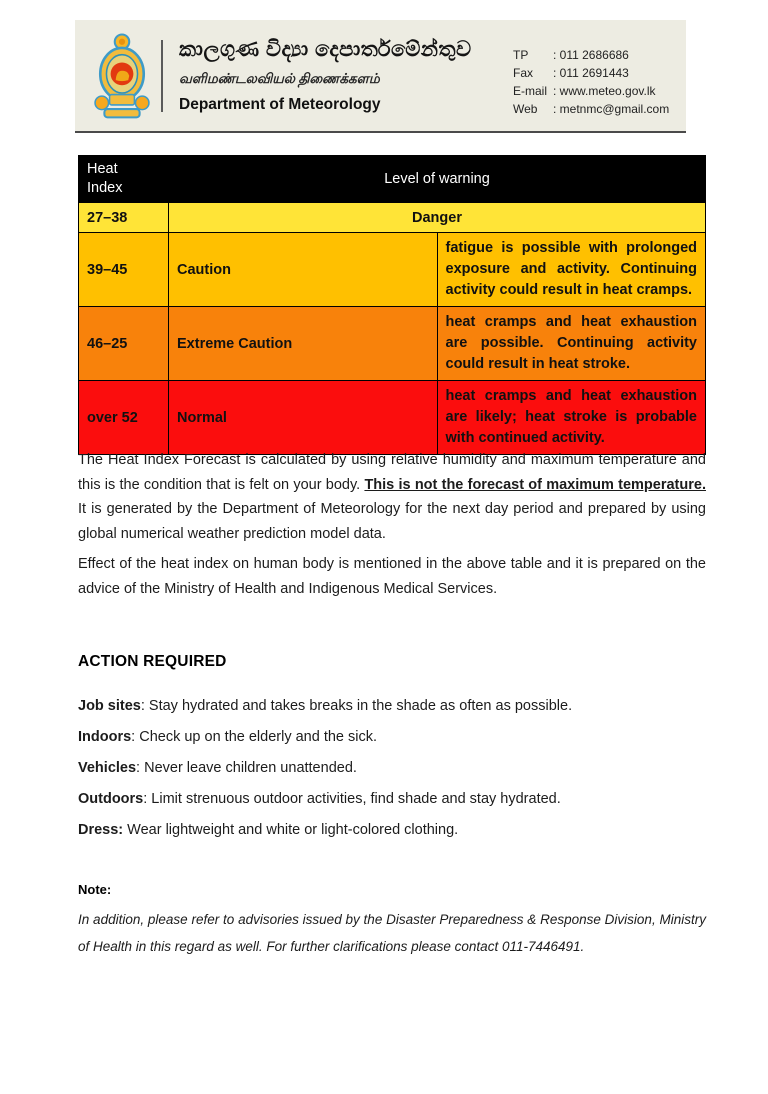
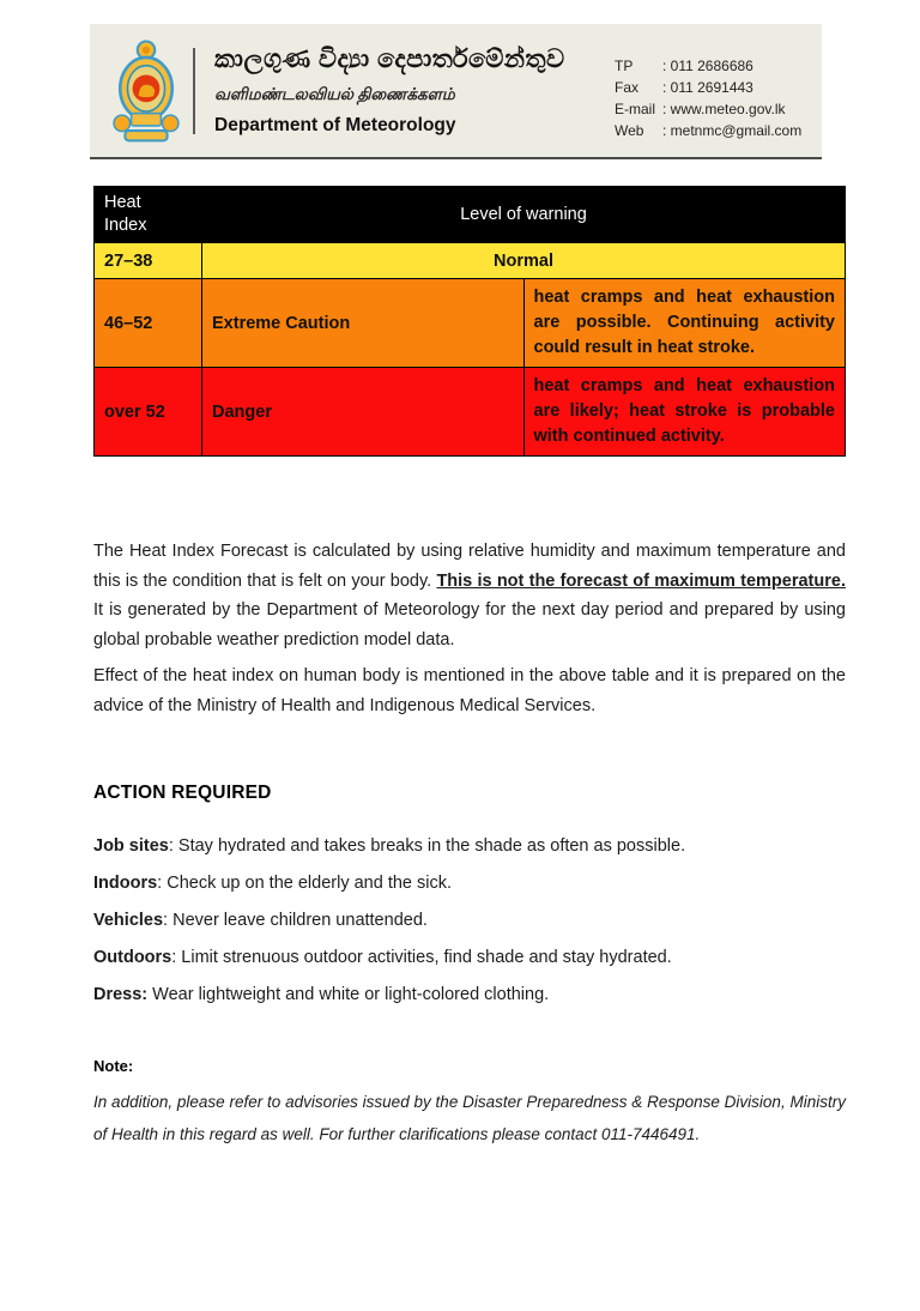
  කාලගුණ විද්‍යා දෙපාර්තමේන්තුව
  வளிமண்டலவியல் திணைக்களம்
  Department of Meteorology
  TP
  011 2686686
  Fax
  011 2691443
  E-mail
  www.meteo.gov.lk
  Web
  metnmc@gmail.com
  Heat Index	Level of warning
- 27–38	Danger
+ 27–38	Normal
- 39–45	Caution	fatigue is possible with prolonged exposure and activity. Continuing activity could result in heat cramps.
- 46–25	Extreme Caution	heat cramps and heat exhaustion are possible. Continuing activity could result in heat stroke.
+ 46–52	Extreme Caution	heat cramps and heat exhaustion are possible. Continuing activity could result in heat stroke.
- over 52	Normal	heat cramps and heat exhaustion are likely; heat stroke is probable with continued activity.
+ over 52	Danger	heat cramps and heat exhaustion are likely; heat stroke is probable with continued activity.
- The Heat Index Forecast is calculated by using relative humidity and maximum temperature and this is the condition that is felt on your body. This is not the forecast of maximum temperature. It is generated by the Department of Meteorology for the next day period and prepared by using global numerical weather prediction model data.
+ The Heat Index Forecast is calculated by using relative humidity and maximum temperature and this is the condition that is felt on your body. This is not the forecast of maximum temperature. It is generated by the Department of Meteorology for the next day period and prepared by using global probable weather prediction model data.
  Effect of the heat index on human body is mentioned in the above table and it is prepared on the advice of the Ministry of Health and Indigenous Medical Services.
  ACTION REQUIRED
  Job sites: Stay hydrated and takes breaks in the shade as often as possible.
  Indoors: Check up on the elderly and the sick.
  Vehicles: Never leave children unattended.
  Outdoors: Limit strenuous outdoor activities, find shade and stay hydrated.
  Dress: Wear lightweight and white or light-colored clothing.
  Note:
  In addition, please refer to advisories issued by the Disaster Preparedness & Response Division, Ministry of Health in this regard as well. For further clarifications please contact 011-7446491.
